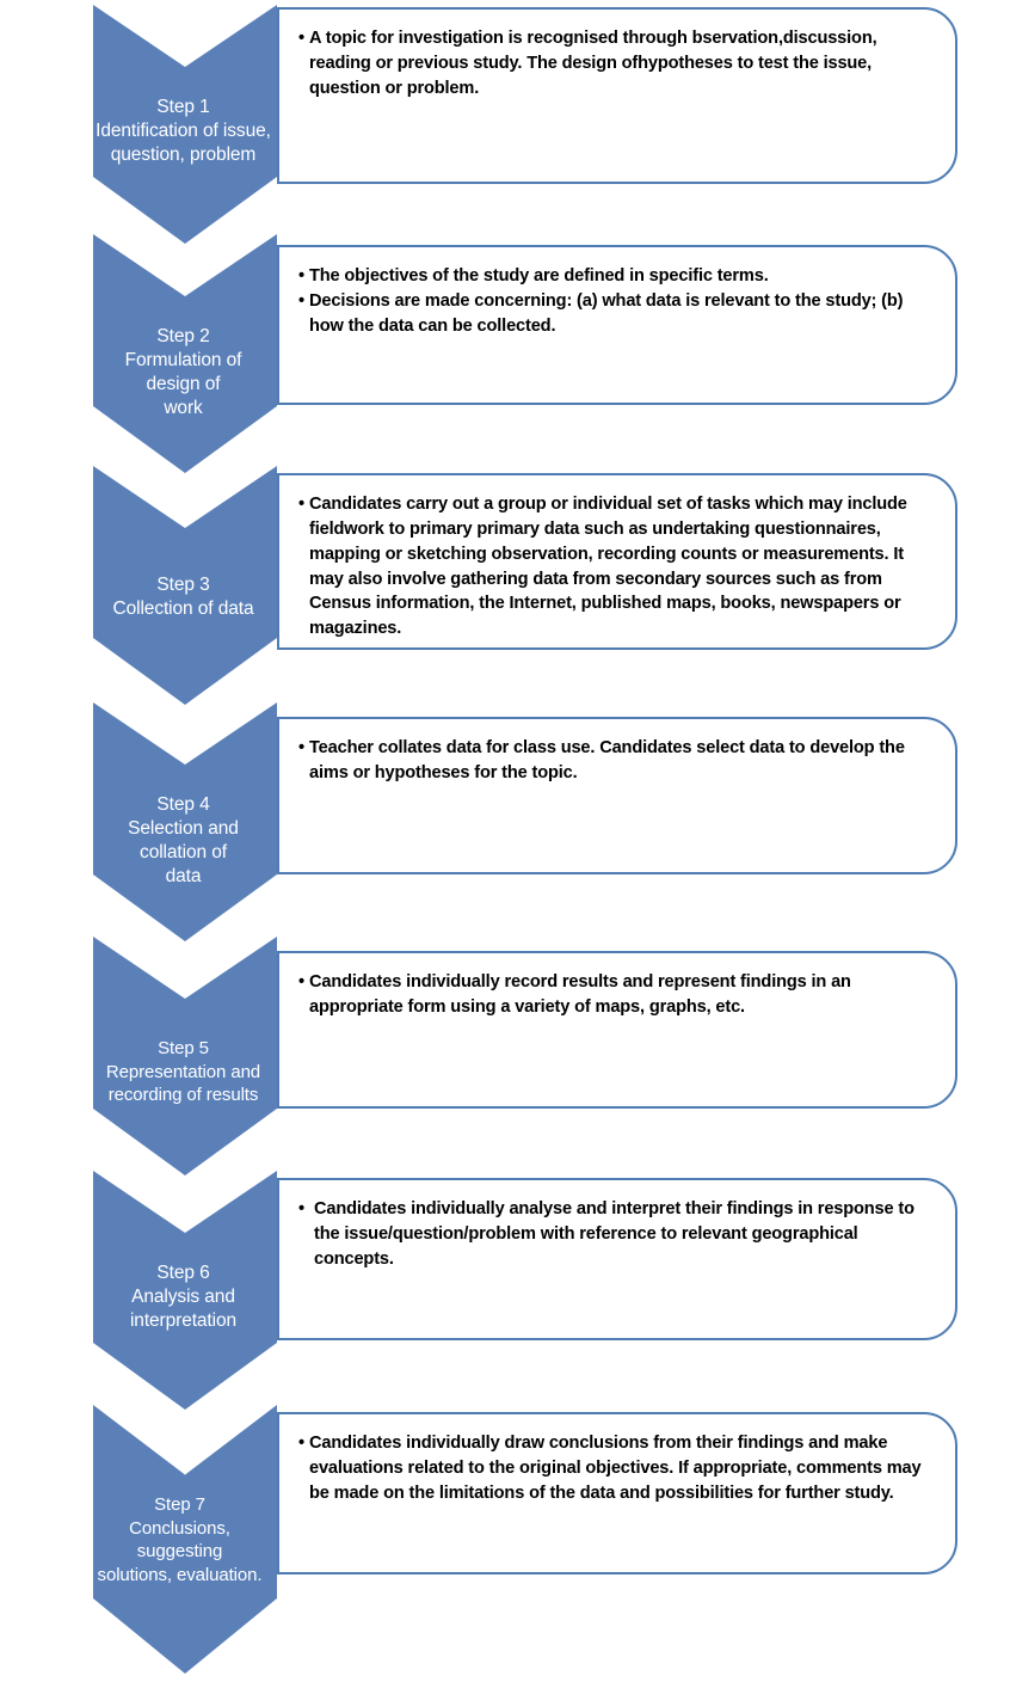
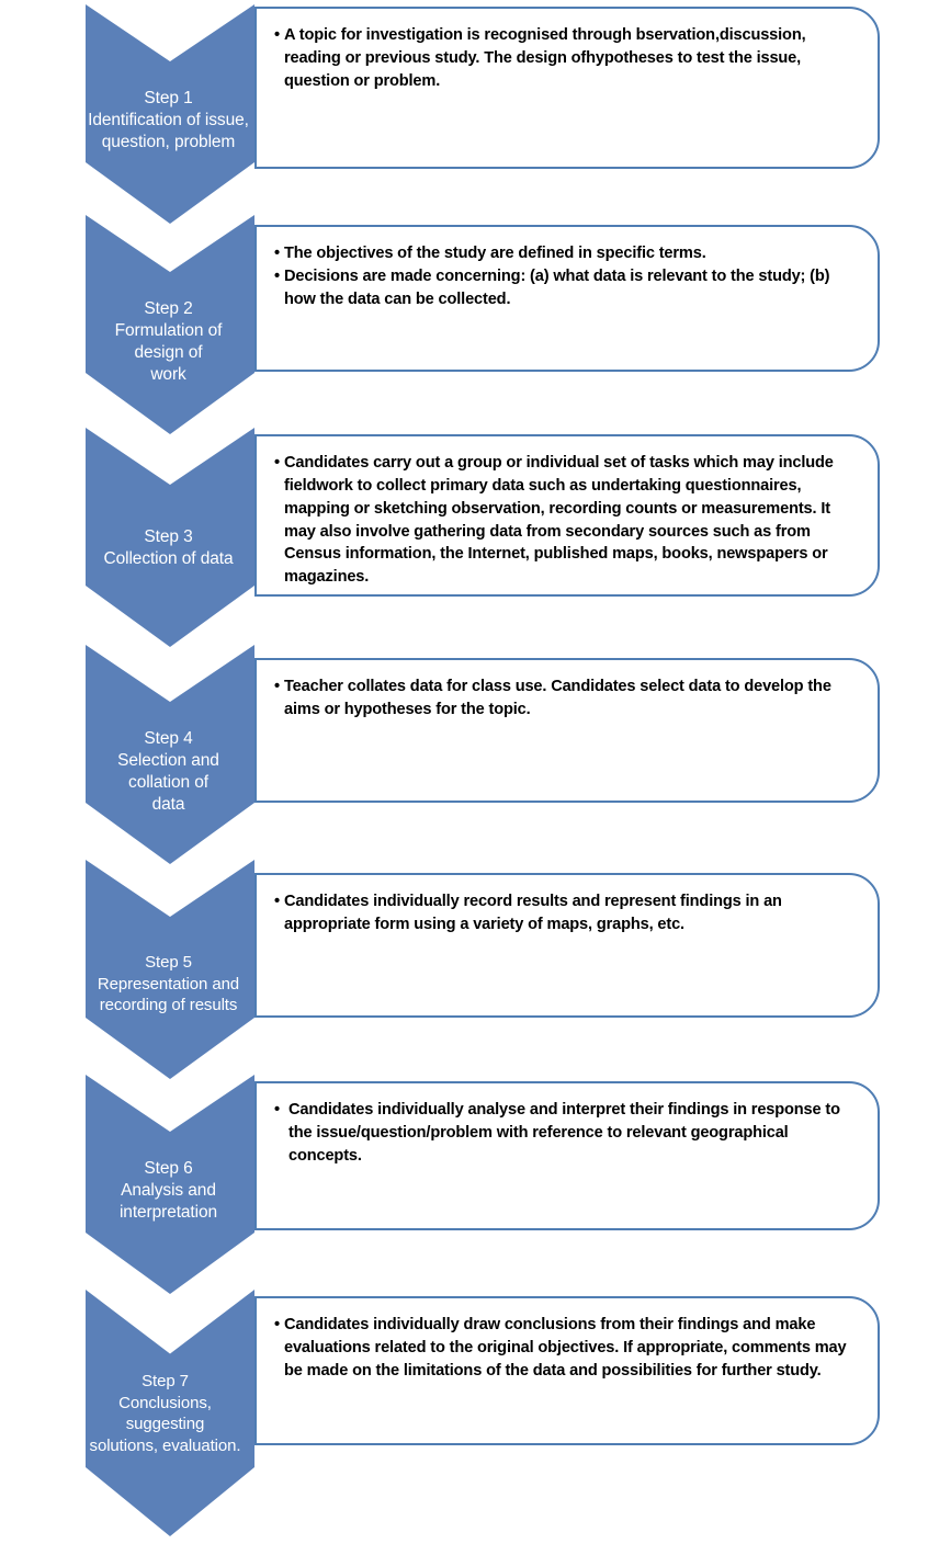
  Step 1
  Identification of issue,
  question, problem
  •
  A topic for investigation is recognised through bservation,discussion, reading or previous study. The design ofhypotheses to test the issue, question or problem.
  Step 2
  Formulation of
  design of
  work
  •
  The objectives of the study are defined in specific terms.
  •
  Decisions are made concerning: (a) what data is relevant to the study; (b) how the data can be collected.
  Step 3
  Collection of data
  •
- Candidates carry out a group or individual set of tasks which may include fieldwork to primary primary data such as undertaking questionnaires, mapping or sketching observation, recording counts or measurements. It may also involve gathering data from secondary sources such as from Census information, the Internet, published maps, books, newspapers or magazines.
+ Candidates carry out a group or individual set of tasks which may include fieldwork to collect primary data such as undertaking questionnaires, mapping or sketching observation, recording counts or measurements. It may also involve gathering data from secondary sources such as from Census information, the Internet, published maps, books, newspapers or magazines.
  Step 4
  Selection and
  collation of
  data
  •
  Teacher collates data for class use. Candidates select data to develop the aims or hypotheses for the topic.
  Step 5
  Representation and
  recording of results
  •
  Candidates individually record results and represent findings in an appropriate form using a variety of maps, graphs, etc.
  Step 6
  Analysis and
  interpretation
  •
  Candidates individually analyse and interpret their findings in response to the issue/question/problem with reference to relevant geographical concepts.
  Step 7
  Conclusions,
  suggesting
  solutions, evaluation.
  •
  Candidates individually draw conclusions from their findings and make evaluations related to the original objectives. If appropriate, comments may be made on the limitations of the data and possibilities for further study.
